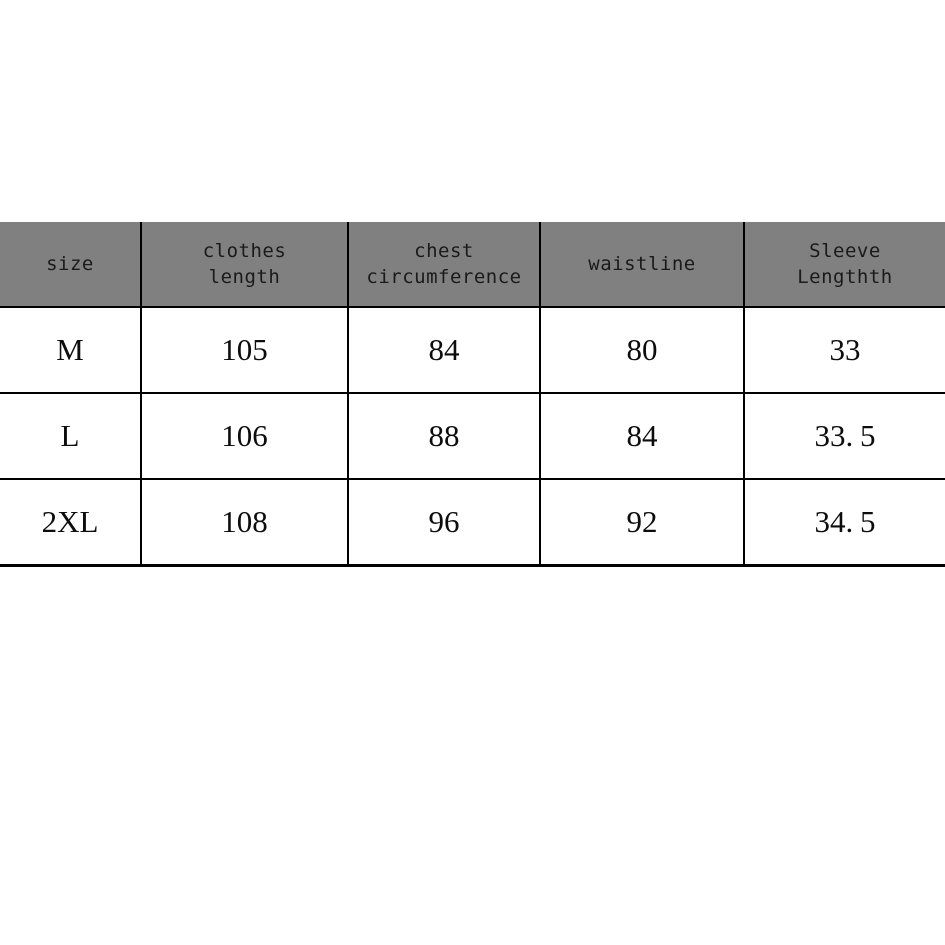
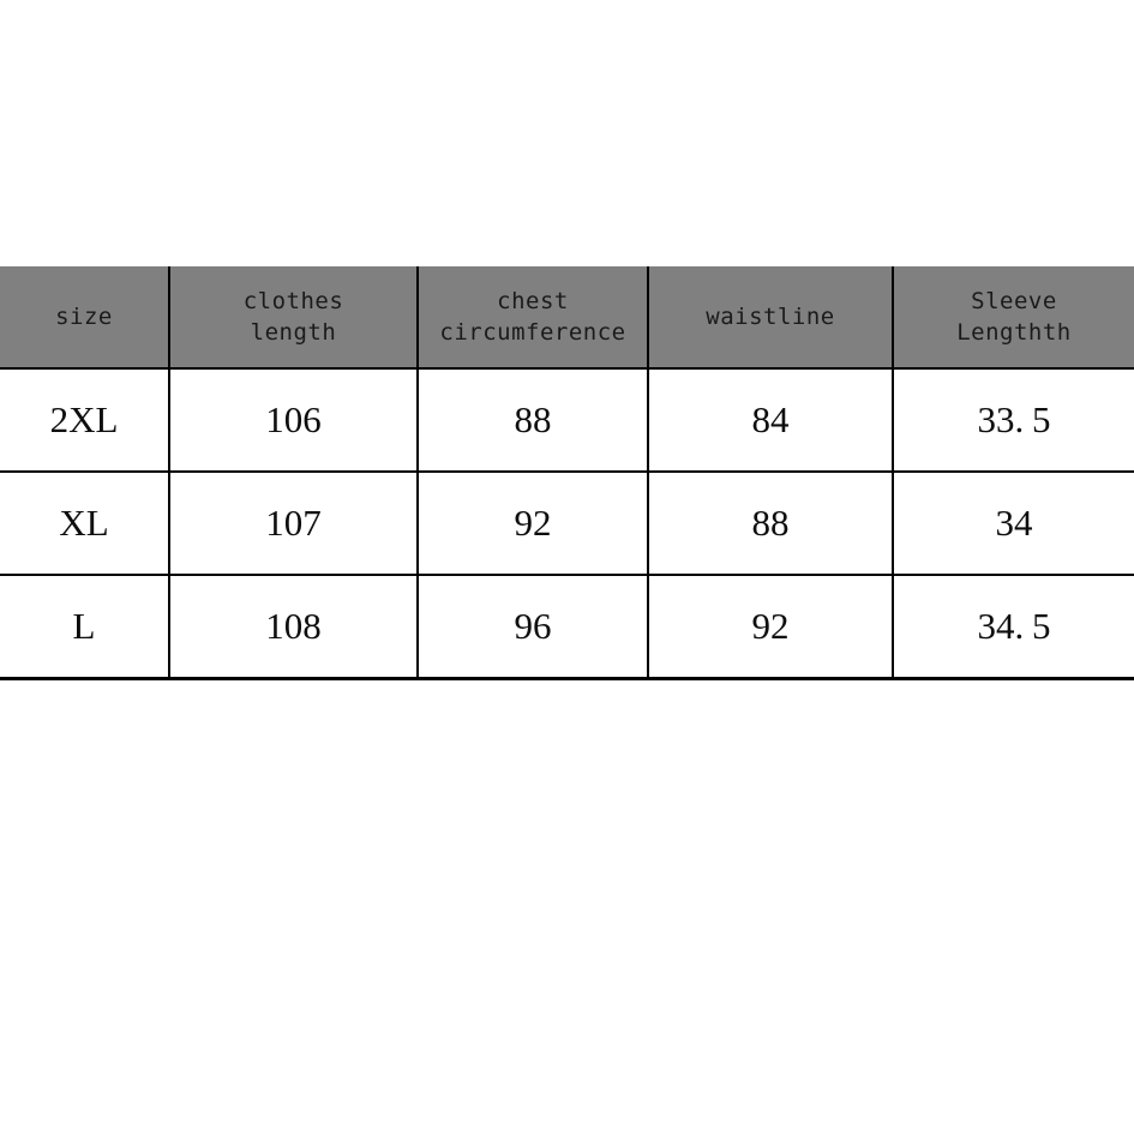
  size	clotheslength	chestcircumference	waistline	SleeveLengthth
- M	105	84	80	33
- L	106	88	84	33.5
+ 2XL	106	88	84	33.5
+ XL	107	92	88	34
- 2XL	108	96	92	34.5
+ L	108	96	92	34.5
